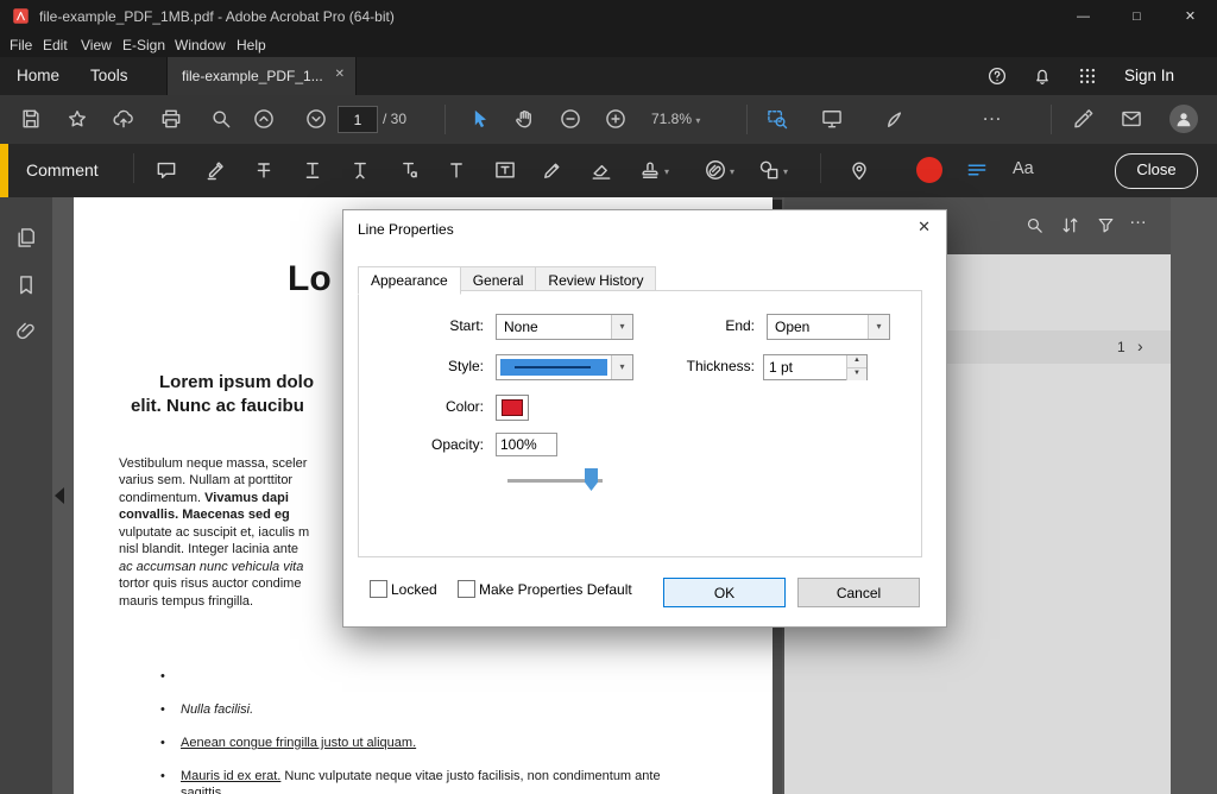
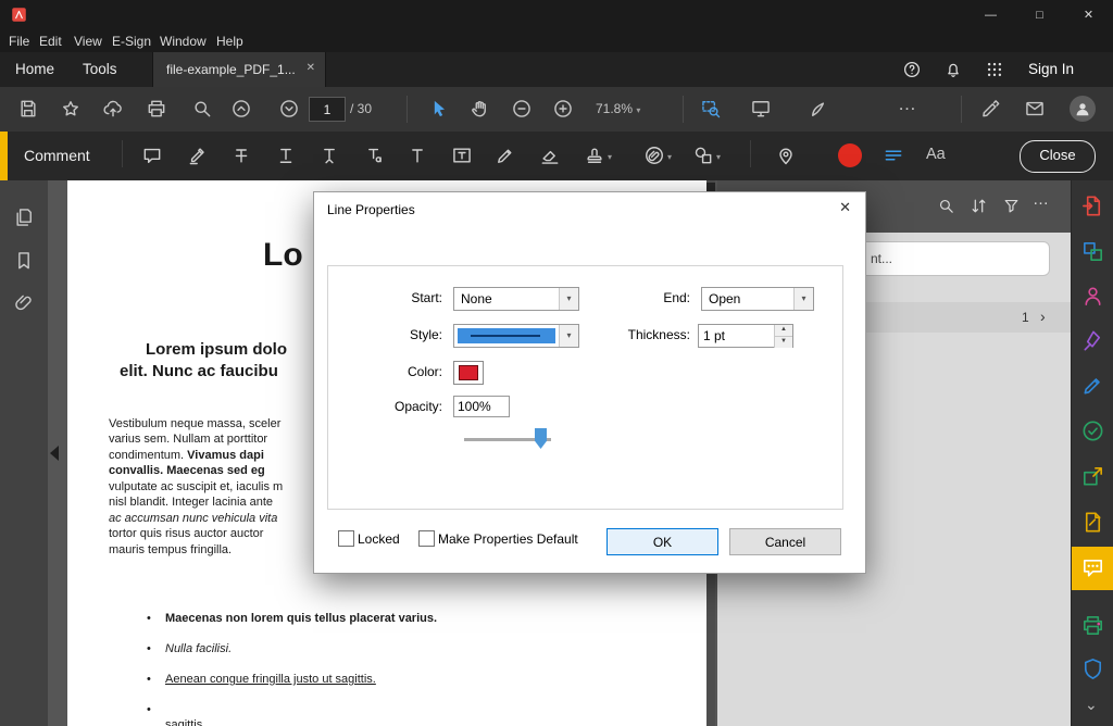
- file-example_PDF_1MB.pdf - Adobe Acrobat Pro (64-bit)
  —
  □
  ✕
  File
  Edit
  View
  E-Sign
  Window
  Help
  Home
  Tools
  file-example_PDF_1...
  ✕
  Sign In
  1
  / 30
  71.8% ▾
  …
  Comment
  ▾
  ▾
  ▾
  Aa
  Close
  Lo
  Lorem ipsum dolo
  elit. Nunc ac faucibu
  Vestibulum neque massa, sceler
  varius sem. Nullam at porttitor
  condimentum. Vivamus dapi
  convallis. Maecenas sed eg
  vulputate ac suscipit et, iaculis m
  nisl blandit. Integer lacinia ante
  ac accumsan nunc vehicula vita
- tortor quis risus auctor condime
+ tortor quis risus auctor auctor
  mauris tempus fringilla.
  •
+ Maecenas non lorem quis tellus placerat varius.
  •
  Nulla facilisi.
  •
- Aenean congue fringilla justo ut aliquam.
+ Aenean congue fringilla justo ut sagittis.
  •
- Mauris id ex erat. Nunc vulputate neque vitae justo facilisis, non condimentum ante
  sagittis.
  …
+ nt...
  1
  ›
+ ⌄
  Line Properties
  ✕
- Appearance
- General
- Review History
  Start:
  None
  ▾
  End:
  Open
  ▾
  Style:
  ▾
  Thickness:
  1 pt
  Color:
  Opacity:
  100%
  Locked
  Make Properties Default
  OK
  Cancel
